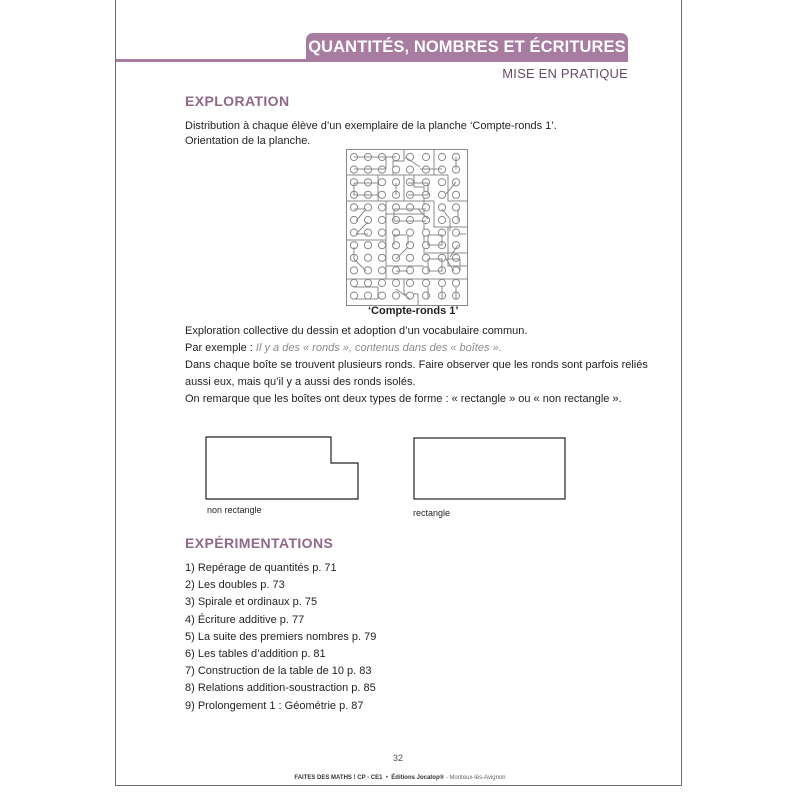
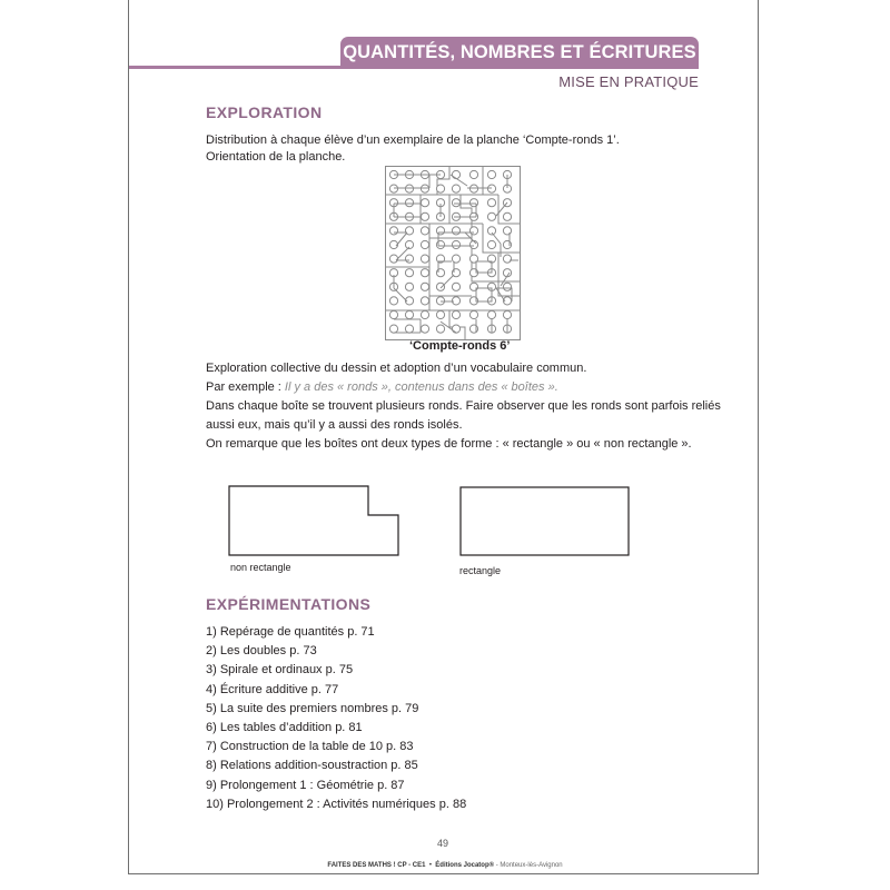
  QUANTITÉS, NOMBRES ET ÉCRITURES
  MISE EN PRATIQUE
  EXPLORATION
  Distribution à chaque élève d’un exemplaire de la planche ‘Compte-ronds 1’.
  Orientation de la planche.
- ‘Compte-ronds 1’
+ ‘Compte-ronds 6’
  Exploration collective du dessin et adoption d’un vocabulaire commun.
  Par exemple : Il y a des « ronds », contenus dans des « boîtes ».
  Dans chaque boîte se trouvent plusieurs ronds. Faire observer que les ronds sont parfois reliés
  aussi eux, mais qu’il y a aussi des ronds isolés.
  On remarque que les boîtes ont deux types de forme : « rectangle » ou « non rectangle ».
  non rectangle
  rectangle
  EXPÉRIMENTATIONS
  1) Repérage de quantités p. 71
  2) Les doubles p. 73
  3) Spirale et ordinaux p. 75
  4) Écriture additive p. 77
  5) La suite des premiers nombres p. 79
  6) Les tables d’addition p. 81
  7) Construction de la table de 10 p. 83
  8) Relations addition-soustraction p. 85
  9) Prolongement 1 : Géométrie p. 87
+ 10) Prolongement 2 : Activités numériques p. 88
- 32
+ 49
